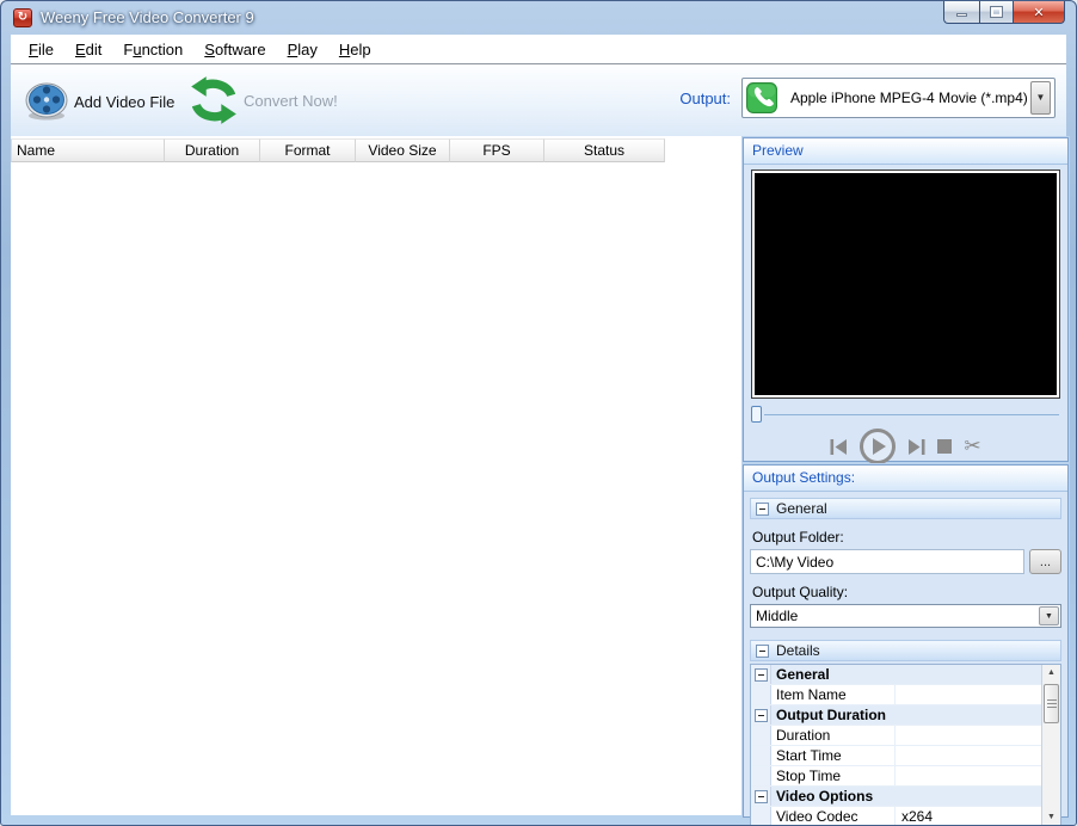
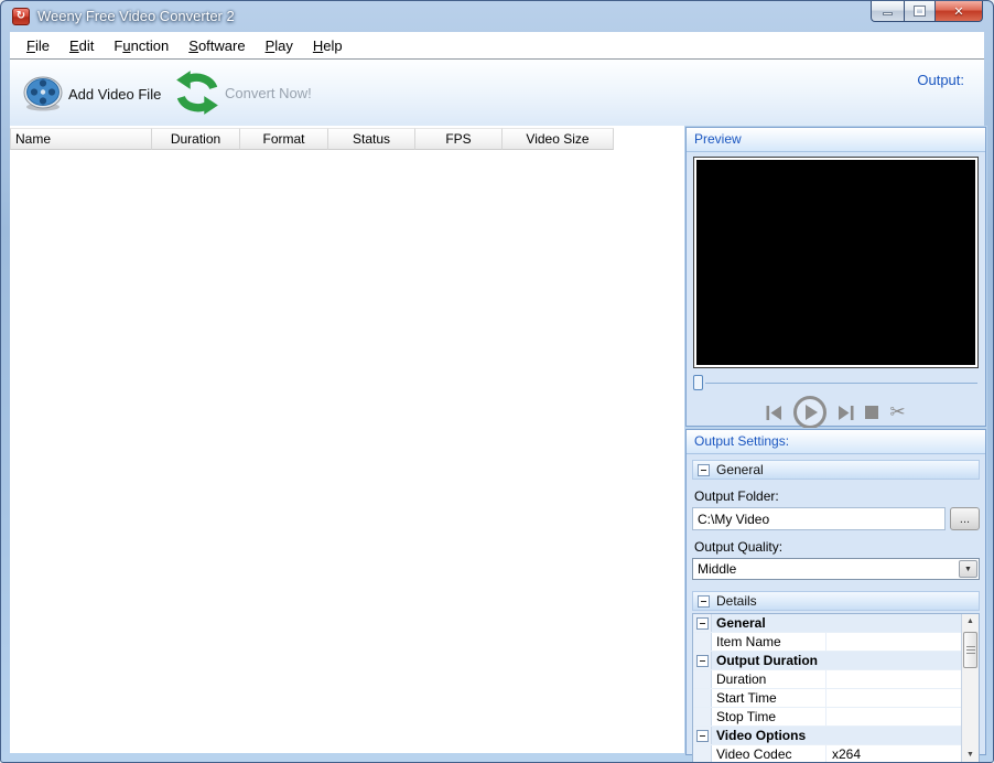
  ↻
- Weeny Free Video Converter 9
+ Weeny Free Video Converter 2
  ✕
  File
  Edit
  Function
  Software
  Play
  Help
  Add Video File
  Convert Now!
  Output:
- Apple iPhone MPEG-4 Movie (*.mp4)
- ▼
  Name
  Duration
  Format
- Video Size
+ Status
  FPS
- Status
+ Video Size
  Preview
  ✂
  Output Settings:
  General
  Output Folder:
  C:\My Video
  ...
  Output Quality:
  Middle
  Details
  General
  Item Name
  Output Duration
  Duration
  Start Time
  Stop Time
  Video Options
  Video Codec
  x264
